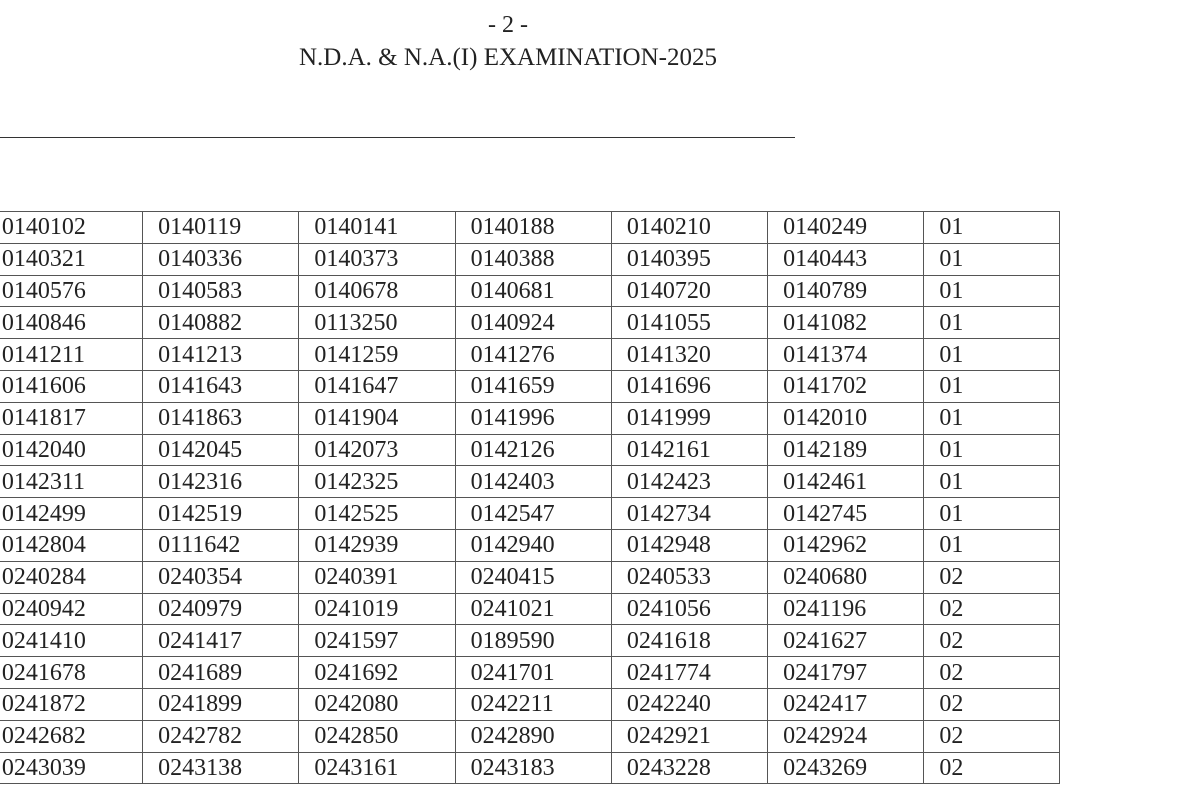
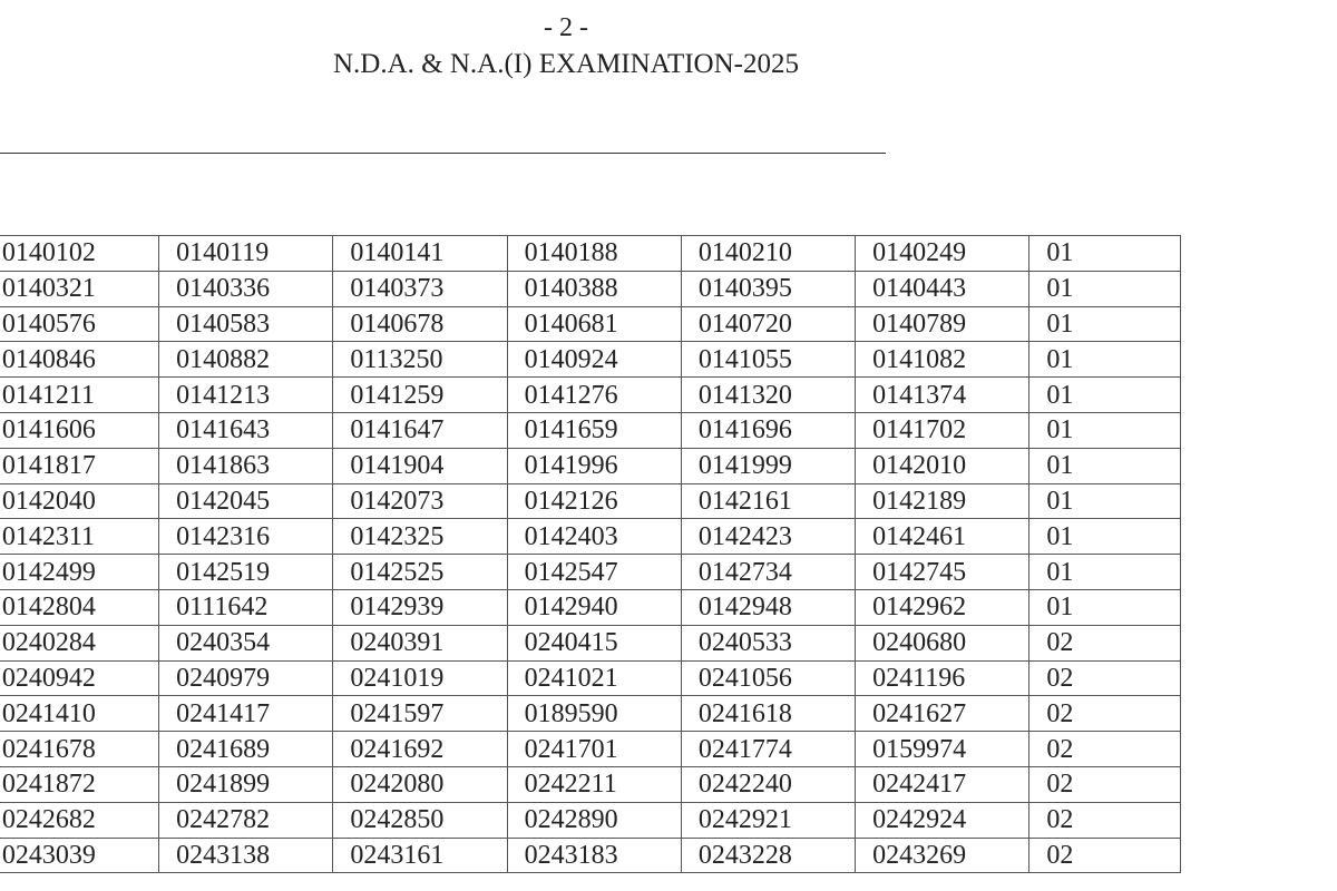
  - 2 -
  N.D.A. & N.A.(I) EXAMINATION-2025
  	0140102	0140119	0140141	0140188	0140210	0140249	01
  	0140321	0140336	0140373	0140388	0140395	0140443	01
  	0140576	0140583	0140678	0140681	0140720	0140789	01
  	0140846	0140882	0113250	0140924	0141055	0141082	01
  	0141211	0141213	0141259	0141276	0141320	0141374	01
  	0141606	0141643	0141647	0141659	0141696	0141702	01
  	0141817	0141863	0141904	0141996	0141999	0142010	01
  	0142040	0142045	0142073	0142126	0142161	0142189	01
  	0142311	0142316	0142325	0142403	0142423	0142461	01
  	0142499	0142519	0142525	0142547	0142734	0142745	01
  	0142804	0111642	0142939	0142940	0142948	0142962	01
  	0240284	0240354	0240391	0240415	0240533	0240680	02
  	0240942	0240979	0241019	0241021	0241056	0241196	02
  	0241410	0241417	0241597	0189590	0241618	0241627	02
- 	0241678	0241689	0241692	0241701	0241774	0241797	02
+ 	0241678	0241689	0241692	0241701	0241774	0159974	02
  	0241872	0241899	0242080	0242211	0242240	0242417	02
  	0242682	0242782	0242850	0242890	0242921	0242924	02
  	0243039	0243138	0243161	0243183	0243228	0243269	02
